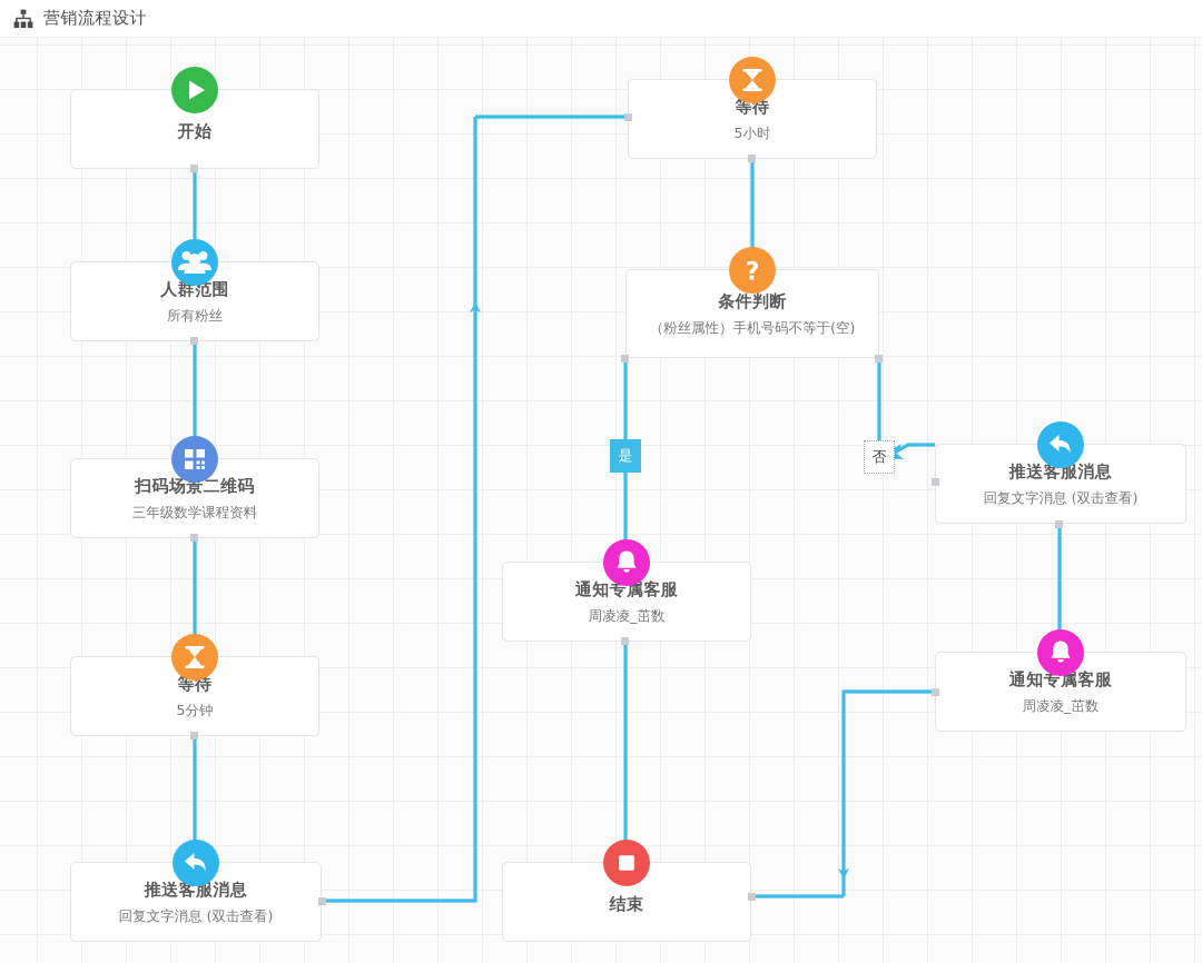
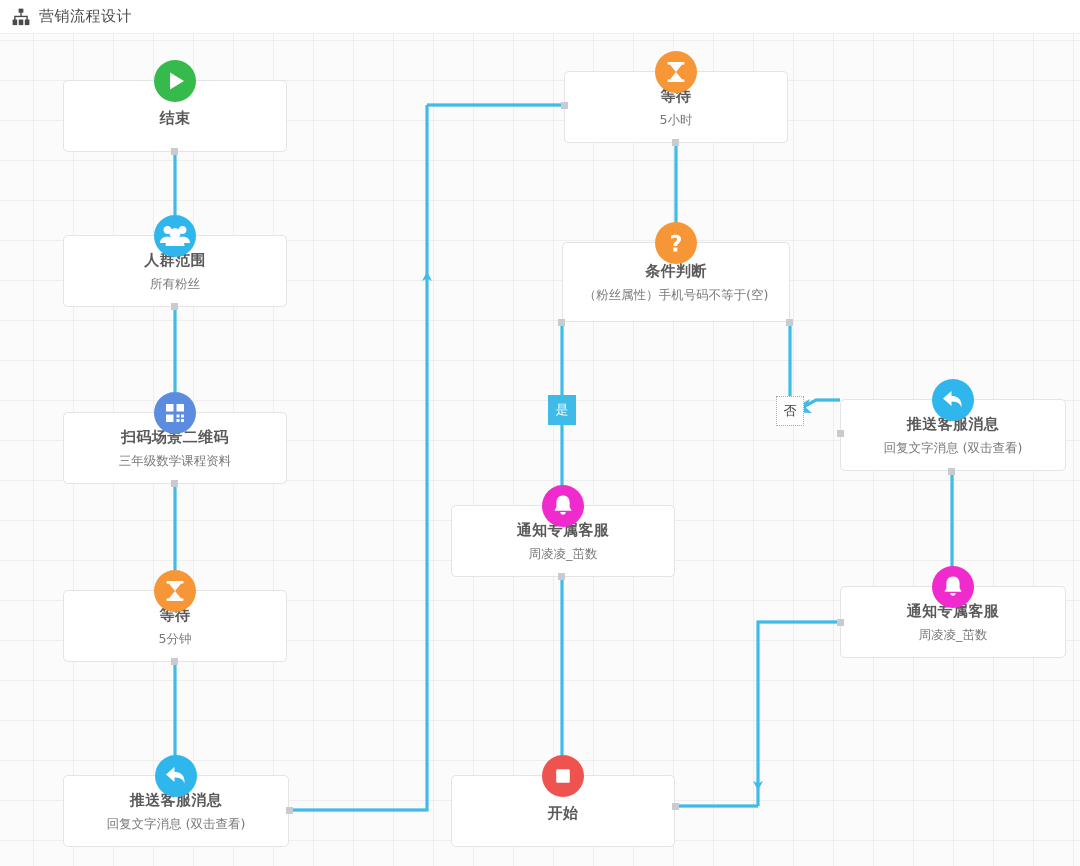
  营销流程设计
- 开始
+ 结束
  人群范围
  所有粉丝
  扫码场景二维码
  三年级数学课程资料
  等待
  5分钟
  推送客服消息
  回复文字消息 (双击查看)
  等待
  5小时
  ?
  条件判断
  （粉丝属性）手机号码不等于(空)
  是
  否
  通知专属客服
  周凌凌_茁数
- 结束
+ 开始
  推送客服消息
  回复文字消息 (双击查看)
  通知专属客服
  周凌凌_茁数
